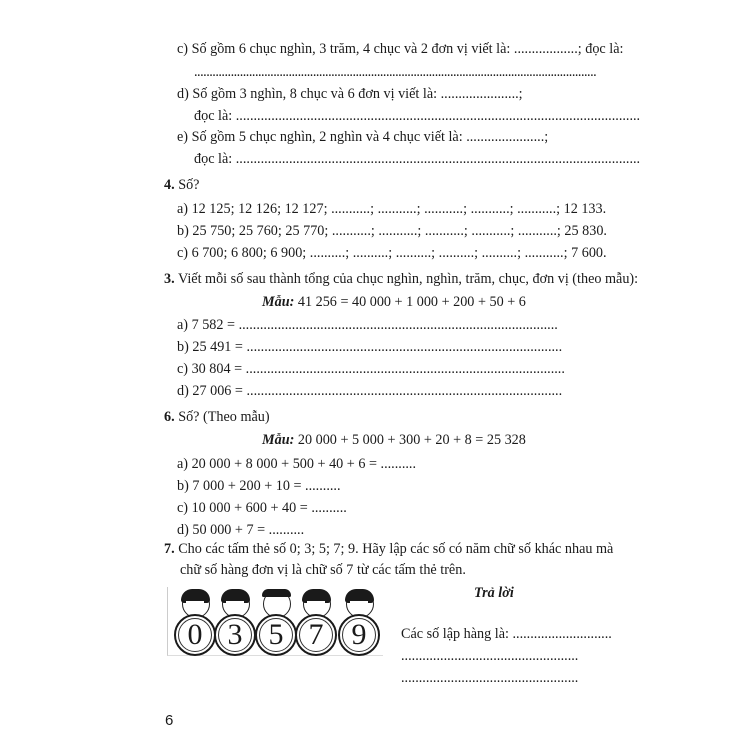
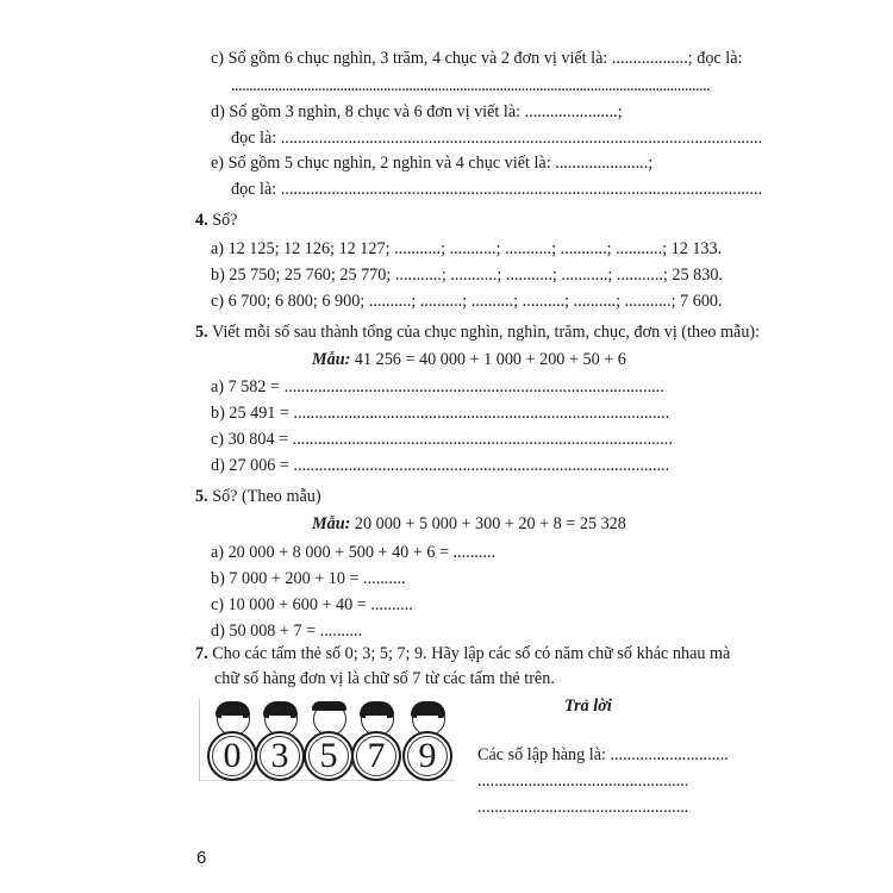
  c) Số gồm 6 chục nghìn, 3 trăm, 4 chục và 2 đơn vị viết là: ..................; đọc là:
  ....................................................................................................................................
  d) Số gồm 3 nghìn, 8 chục và 6 đơn vị viết là: ......................;
  đọc là: ..................................................................................................................
  e) Số gồm 5 chục nghìn, 2 nghìn và 4 chục viết là: ......................;
  đọc là: ..................................................................................................................
  4. Số?
  a) 12 125; 12 126; 12 127; ...........; ...........; ...........; ...........; ...........; 12 133.
  b) 25 750; 25 760; 25 770; ...........; ...........; ...........; ...........; ...........; 25 830.
  c) 6 700; 6 800; 6 900; ..........; ..........; ..........; ..........; ..........; ...........; 7 600.
- 3. Viết mỗi số sau thành tổng của chục nghìn, nghìn, trăm, chục, đơn vị (theo mẫu):
+ 5. Viết mỗi số sau thành tổng của chục nghìn, nghìn, trăm, chục, đơn vị (theo mẫu):
  Mẫu: 41 256 = 40 000 + 1 000 + 200 + 50 + 6
  a) 7 582 = ..........................................................................................
  b) 25 491 = .........................................................................................
  c) 30 804 = ..........................................................................................
  d) 27 006 = .........................................................................................
- 6. Số? (Theo mẫu)
+ 5. Số? (Theo mẫu)
  Mẫu: 20 000 + 5 000 + 300 + 20 + 8 = 25 328
  a) 20 000 + 8 000 + 500 + 40 + 6 = ..........
  b) 7 000 + 200 + 10 = ..........
  c) 10 000 + 600 + 40 = ..........
- d) 50 000 + 7 = ..........
+ d) 50 008 + 7 = ..........
  7. Cho các tấm thẻ số 0; 3; 5; 7; 9. Hãy lập các số có năm chữ số khác nhau mà
  chữ số hàng đơn vị là chữ số 7 từ các tấm thẻ trên.
  0
  3
  5
  7
  9
  Trả lời
  Các số lập hàng là: ............................
  ..................................................
  ..................................................
  6
